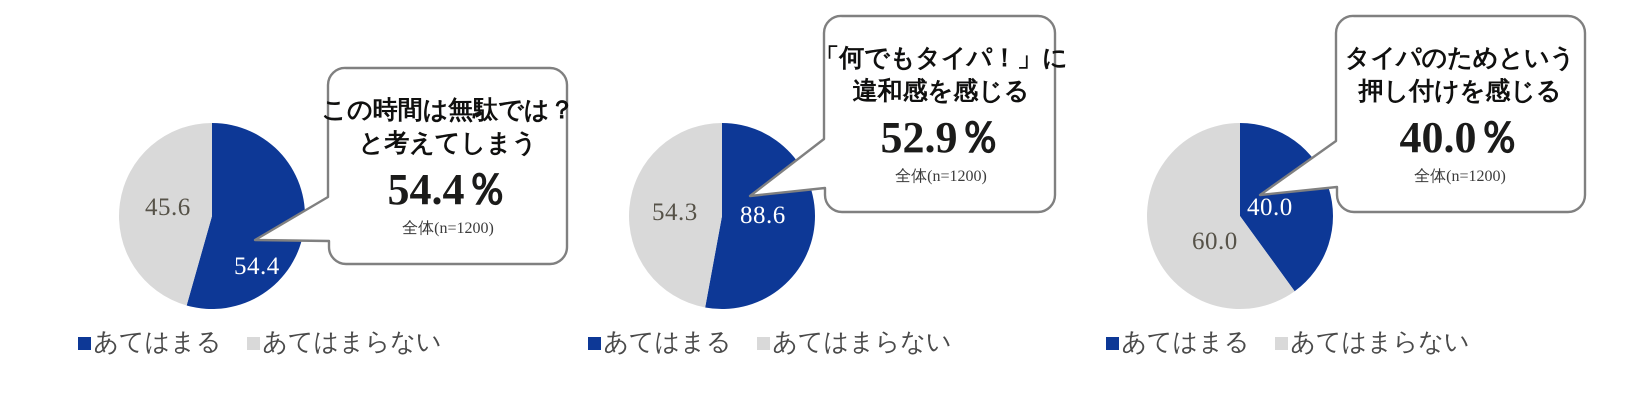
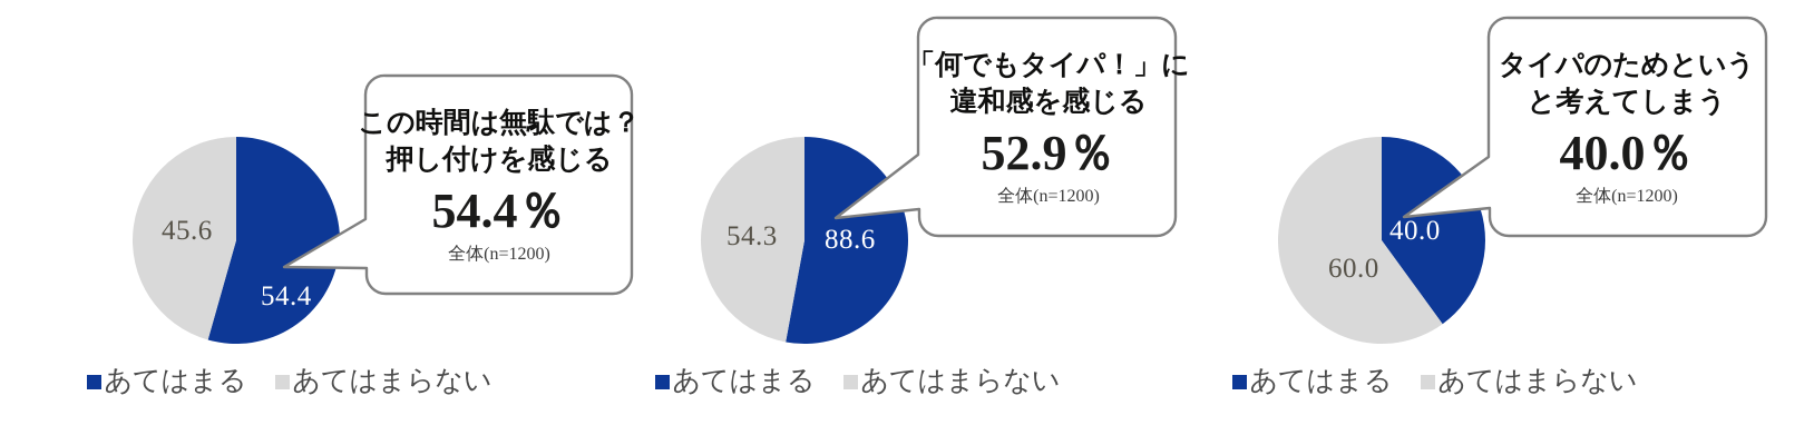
  54.4
  45.6
  あてはまる
  あてはまらない
  88.6
  54.3
  あてはまる
  あてはまらない
  40.0
  60.0
  あてはまる
  あてはまらない
  この時間は無駄では？
- と考えてしまう
+ 押し付けを感じる
  54.4％
  全体(n=1200)
  「何でもタイパ！」に
  違和感を感じる
  52.9％
  全体(n=1200)
  タイパのためという
- 押し付けを感じる
+ と考えてしまう
  40.0％
  全体(n=1200)
